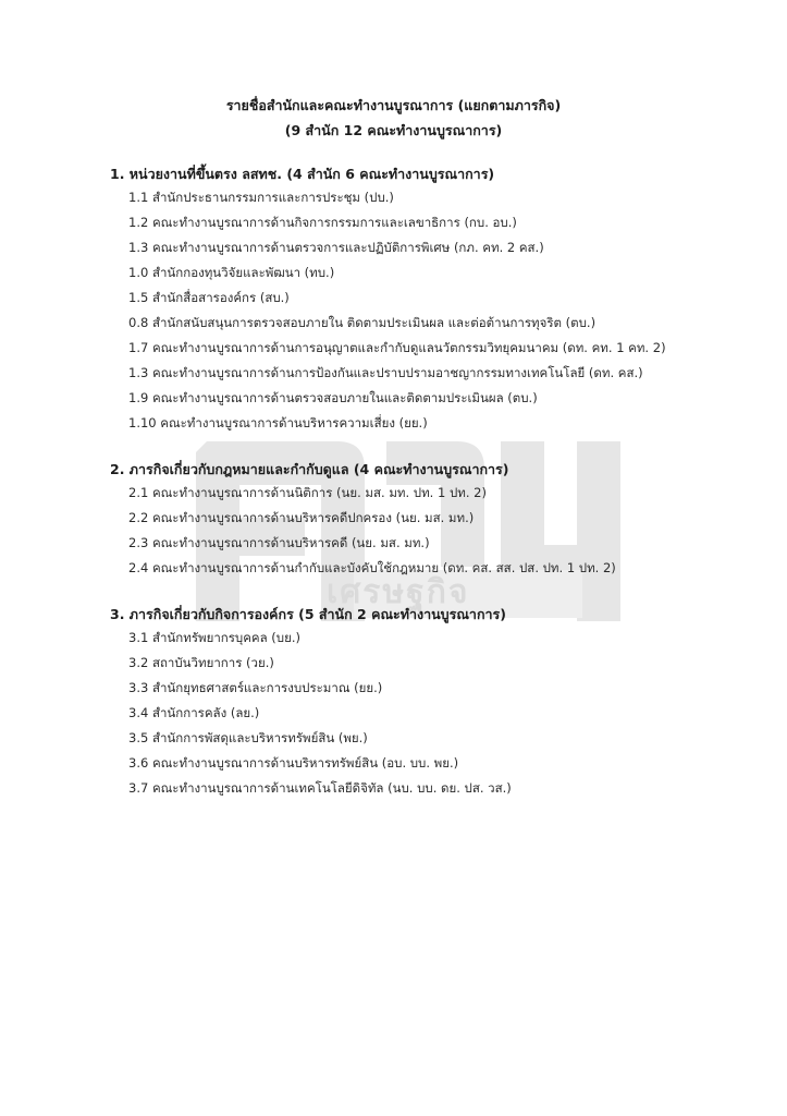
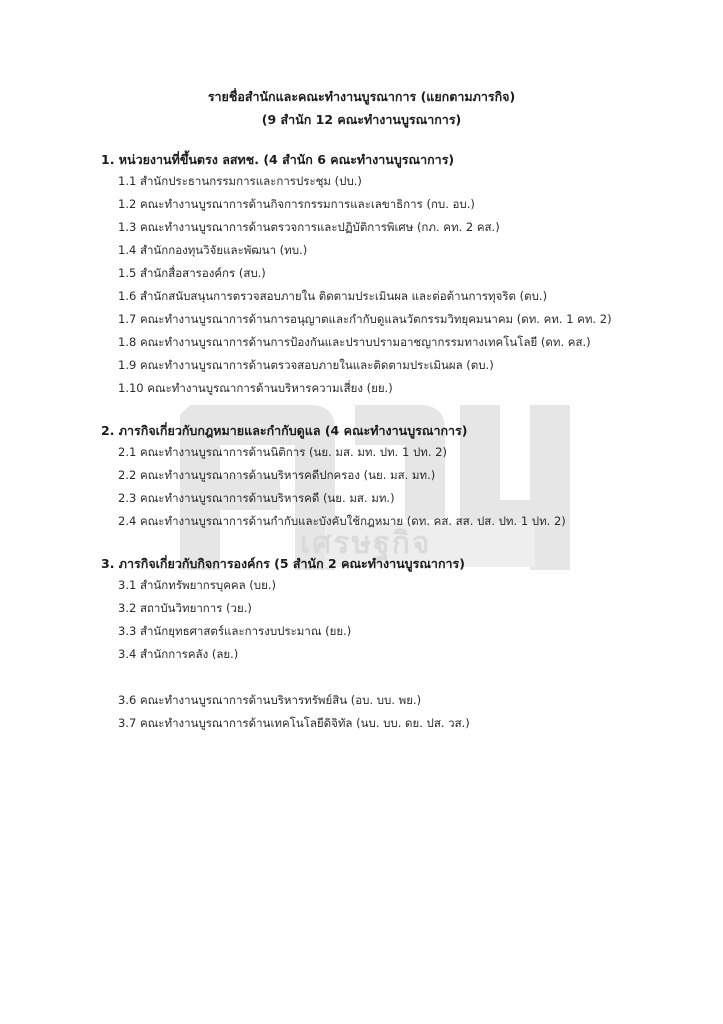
  เศรษฐกิจ
  รายชื่อสำนักและคณะทำงานบูรณาการ (แยกตามภารกิจ)
  (9 สำนัก 12 คณะทำงานบูรณาการ)
  1. หน่วยงานที่ขึ้นตรง ลสทช. (4 สำนัก 6 คณะทำงานบูรณาการ)
  1.1 สำนักประธานกรรมการและการประชุม (ปบ.)
  1.2 คณะทำงานบูรณาการด้านกิจการกรรมการและเลขาธิการ (กบ. อบ.)
  1.3 คณะทำงานบูรณาการด้านตรวจการและปฏิบัติการพิเศษ (กภ. คท. 2 คส.)
- 1.0 สำนักกองทุนวิจัยและพัฒนา (ทบ.)
+ 1.4 สำนักกองทุนวิจัยและพัฒนา (ทบ.)
  1.5 สำนักสื่อสารองค์กร (สบ.)
- 0.8 สำนักสนับสนุนการตรวจสอบภายใน ติดตามประเมินผล และต่อต้านการทุจริต (ตบ.)
+ 1.6 สำนักสนับสนุนการตรวจสอบภายใน ติดตามประเมินผล และต่อต้านการทุจริต (ตบ.)
  1.7 คณะทำงานบูรณาการด้านการอนุญาตและกำกับดูแลนวัตกรรมวิทยุคมนาคม (ดท. คท. 1 คท. 2)
- 1.3 คณะทำงานบูรณาการด้านการป้องกันและปราบปรามอาชญากรรมทางเทคโนโลยี (ดท. คส.)
+ 1.8 คณะทำงานบูรณาการด้านการป้องกันและปราบปรามอาชญากรรมทางเทคโนโลยี (ดท. คส.)
  1.9 คณะทำงานบูรณาการด้านตรวจสอบภายในและติดตามประเมินผล (ตบ.)
  1.10 คณะทำงานบูรณาการด้านบริหารความเสี่ยง (ยย.)
  2. ภารกิจเกี่ยวกับกฎหมายและกำกับดูแล (4 คณะทำงานบูรณาการ)
  2.1 คณะทำงานบูรณาการด้านนิติการ (นย. มส. มท. ปท. 1 ปท. 2)
  2.2 คณะทำงานบูรณาการด้านบริหารคดีปกครอง (นย. มส. มท.)
  2.3 คณะทำงานบูรณาการด้านบริหารคดี (นย. มส. มท.)
  2.4 คณะทำงานบูรณาการด้านกำกับและบังคับใช้กฎหมาย (ดท. คส. สส. ปส. ปท. 1 ปท. 2)
  3. ภารกิจเกี่ยวกับกิจการองค์กร (5 สำนัก 2 คณะทำงานบูรณาการ)
  3.1 สำนักทรัพยากรบุคคล (บย.)
  3.2 สถาบันวิทยาการ (วย.)
  3.3 สำนักยุทธศาสตร์และการงบประมาณ (ยย.)
  3.4 สำนักการคลัง (ลย.)
- 3.5 สำนักการพัสดุและบริหารทรัพย์สิน (พย.)
  3.6 คณะทำงานบูรณาการด้านบริหารทรัพย์สิน (อบ. บบ. พย.)
  3.7 คณะทำงานบูรณาการด้านเทคโนโลยีดิจิทัล (นบ. บบ. ดย. ปส. วส.)
